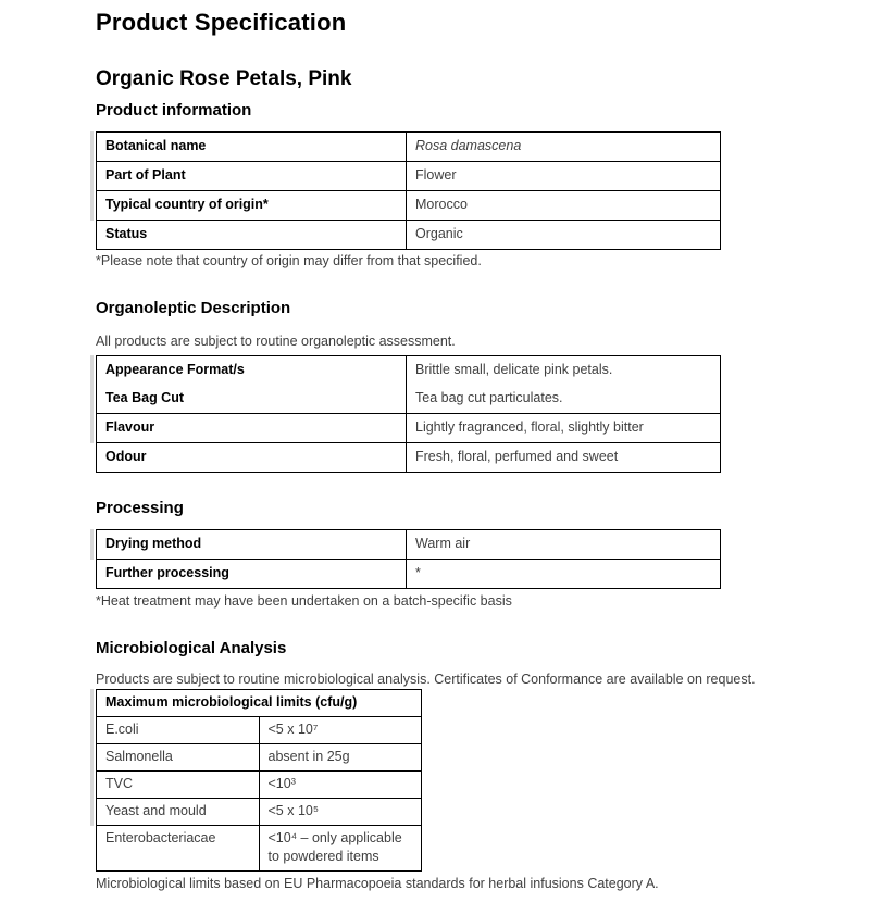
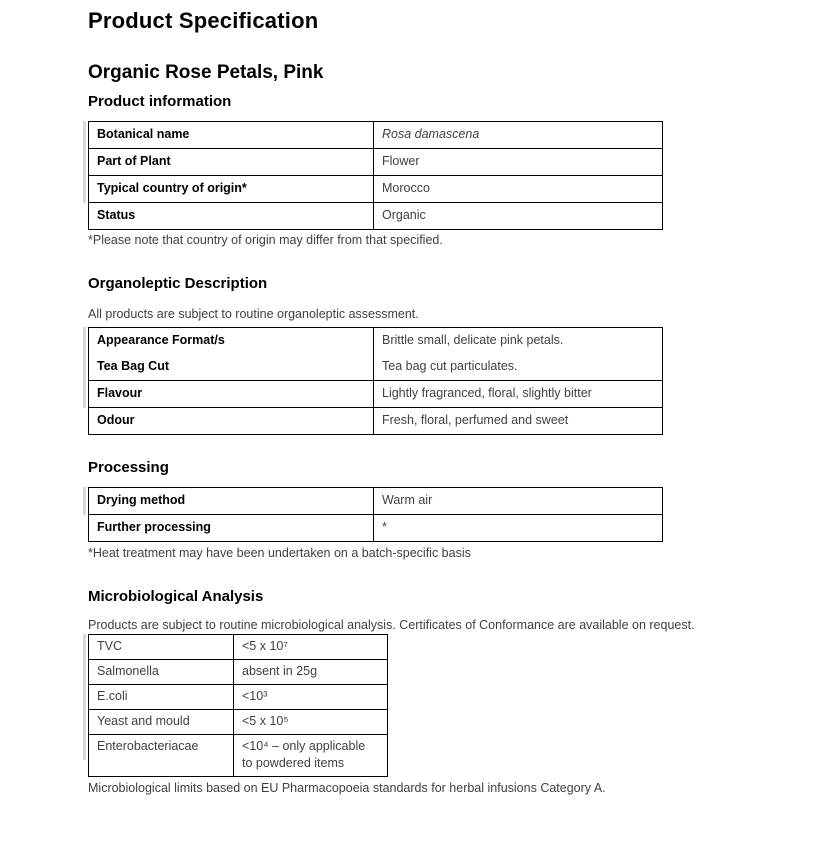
  Product Specification
  Organic Rose Petals, Pink
  Product information
  Botanical name	Rosa damascena
  Part of Plant	Flower
  Typical country of origin*	Morocco
  Status	Organic
  *Please note that country of origin may differ from that specified.
  Organoleptic Description
  All products are subject to routine organoleptic assessment.
  Appearance Format/s Tea Bag Cut	Brittle small, delicate pink petals. Tea bag cut particulates.
  Flavour	Lightly fragranced, floral, slightly bitter
  Odour	Fresh, floral, perfumed and sweet
  Processing
  Drying method	Warm air
  Further processing	*
  *Heat treatment may have been undertaken on a batch-specific basis
  Microbiological Analysis
  Products are subject to routine microbiological analysis. Certificates of Conformance are available on request.
- Maximum microbiological limits (cfu/g)
- E.coli	<5 x 10⁷
+ TVC	<5 x 10⁷
  Salmonella	absent in 25g
- TVC	<10³
+ E.coli	<10³
  Yeast and mould	<5 x 10⁵
  Enterobacteriacae	<10⁴ – only applicable to powdered items
  Microbiological limits based on EU Pharmacopoeia standards for herbal infusions Category A.
